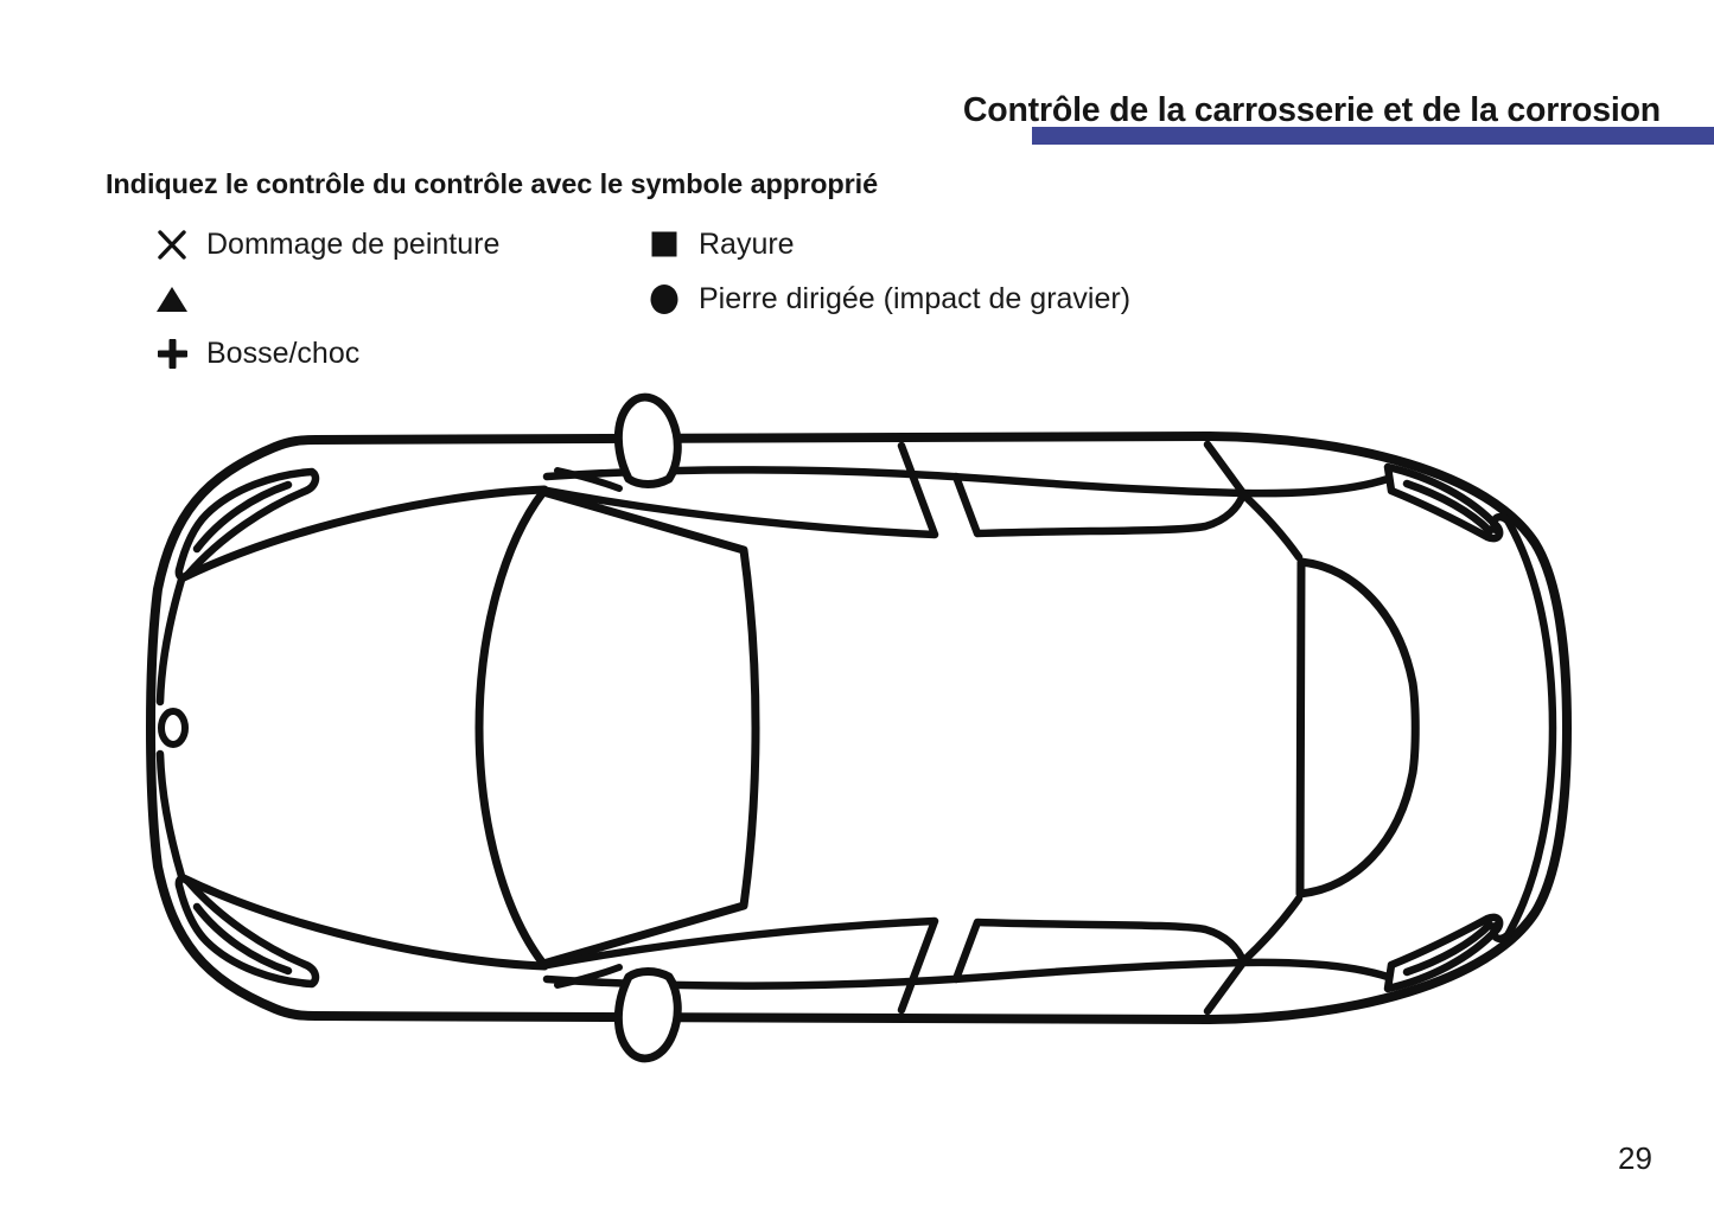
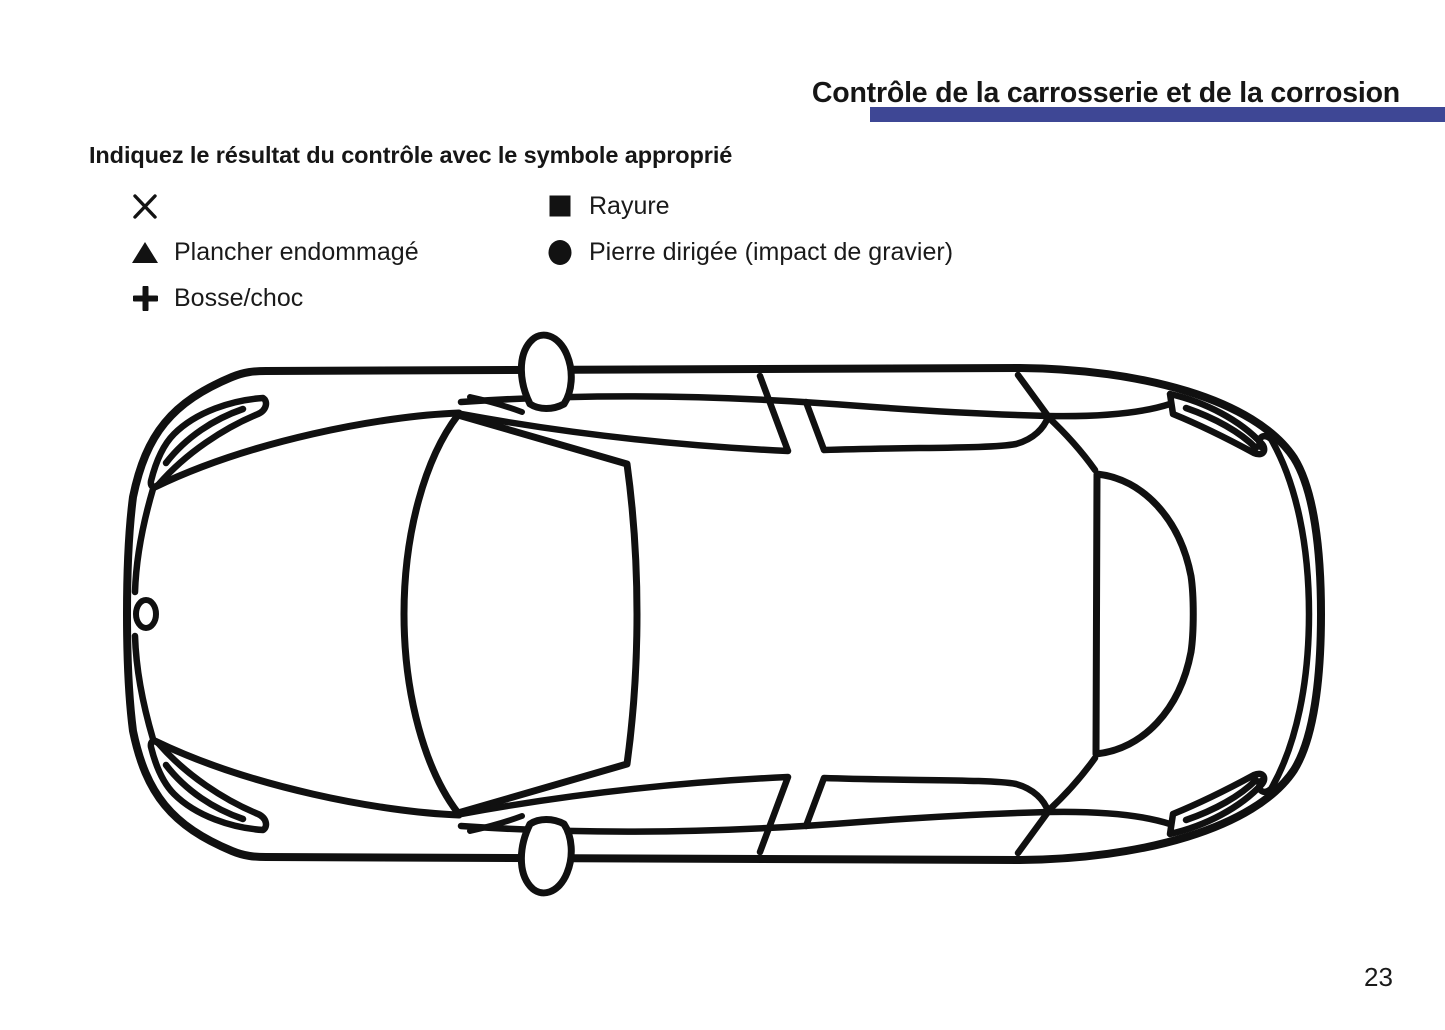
  Contrôle de la carrosserie et de la corrosion
- Indiquez le contrôle du contrôle avec le symbole approprié
+ Indiquez le résultat du contrôle avec le symbole approprié
- Dommage de peinture
  Rayure
+ Plancher endommagé
  Pierre dirigée (impact de gravier)
  Bosse/choc
- 29
+ 23
